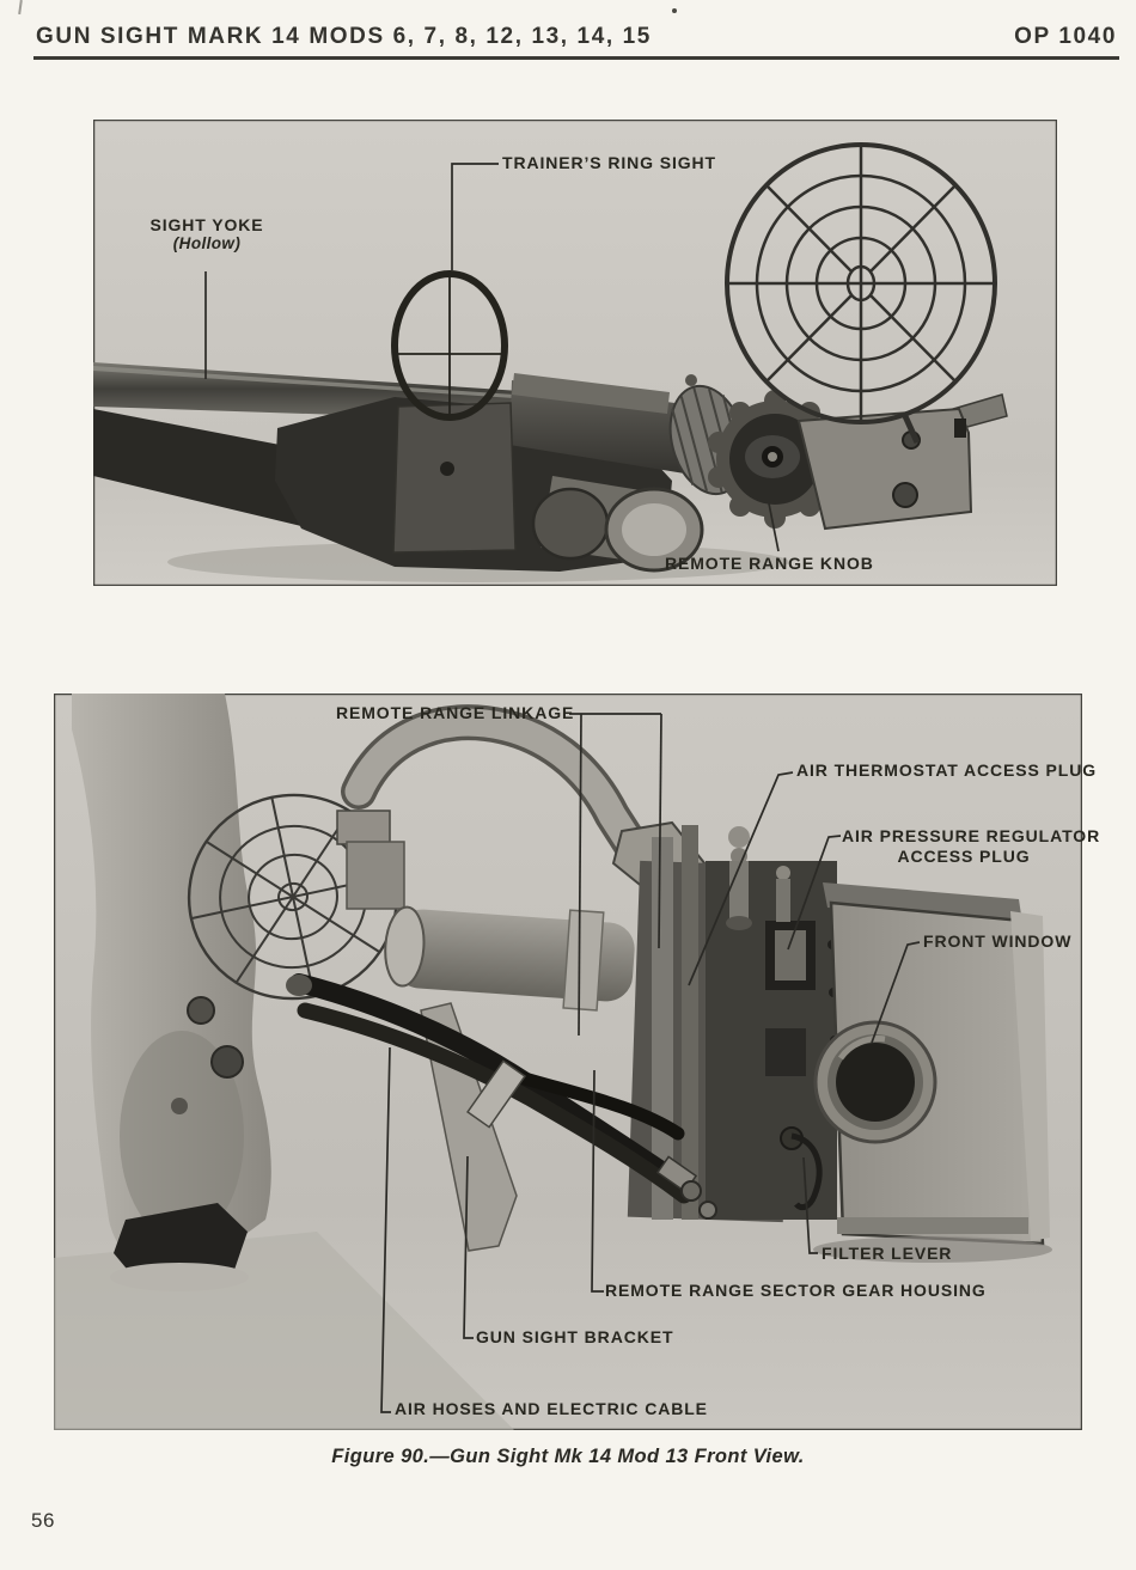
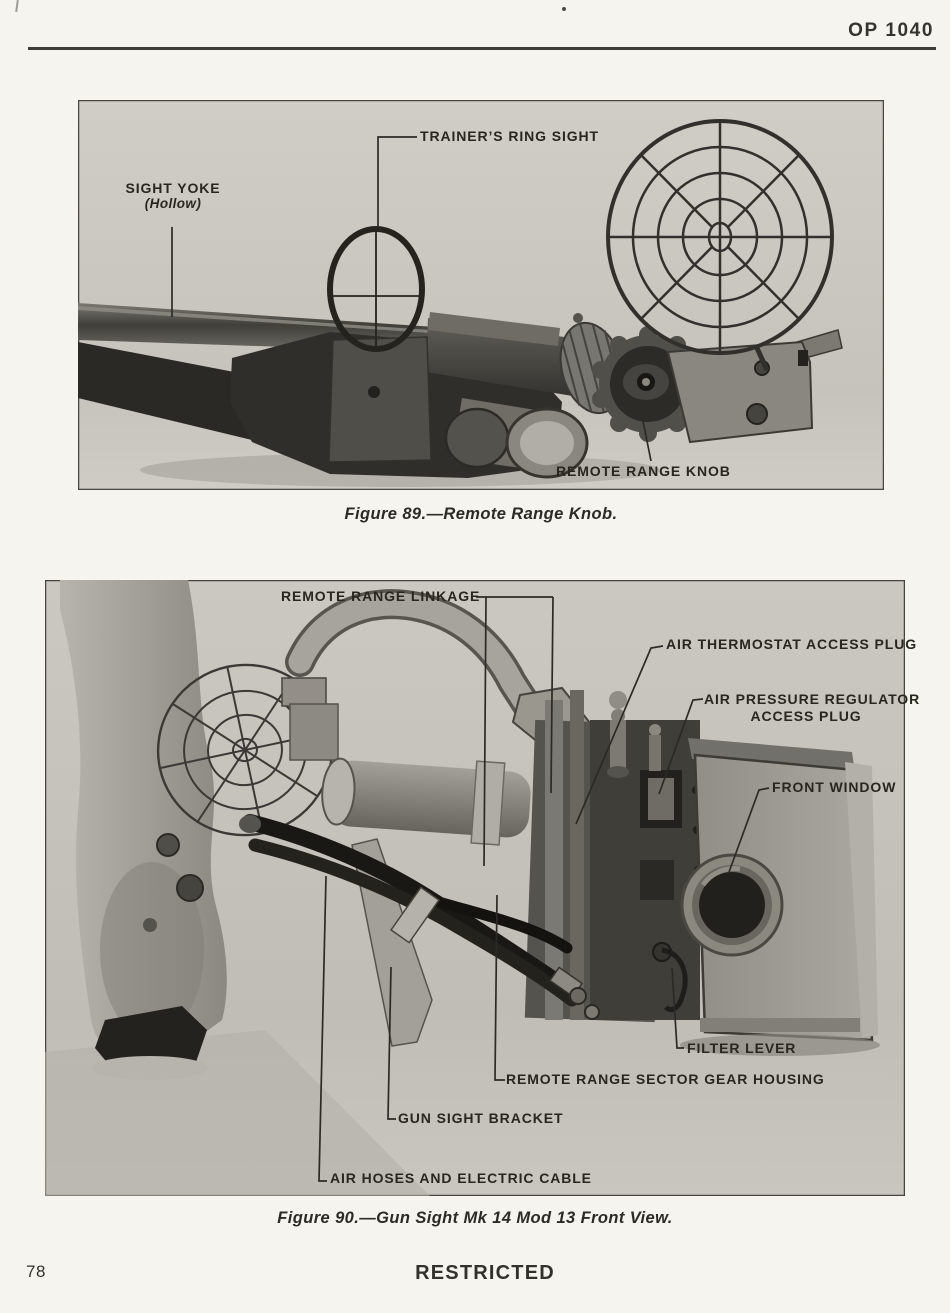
- GUN SIGHT MARK 14 MODS 6, 7, 8, 12, 13, 14, 15
  OP 1040
  TRAINER’S RING SIGHT
  SIGHT YOKE
  (Hollow)
  REMOTE RANGE KNOB
+ Figure 89.—Remote Range Knob.
  REMOTE RANGE LINKAGE
  AIR THERMOSTAT ACCESS PLUG
  AIR PRESSURE REGULATOR
  ACCESS PLUG
  FRONT WINDOW
  FILTER LEVER
  REMOTE RANGE SECTOR GEAR HOUSING
  GUN SIGHT BRACKET
  AIR HOSES AND ELECTRIC CABLE
  Figure 90.—Gun Sight Mk 14 Mod 13 Front View.
- 56
+ 78
+ RESTRICTED
